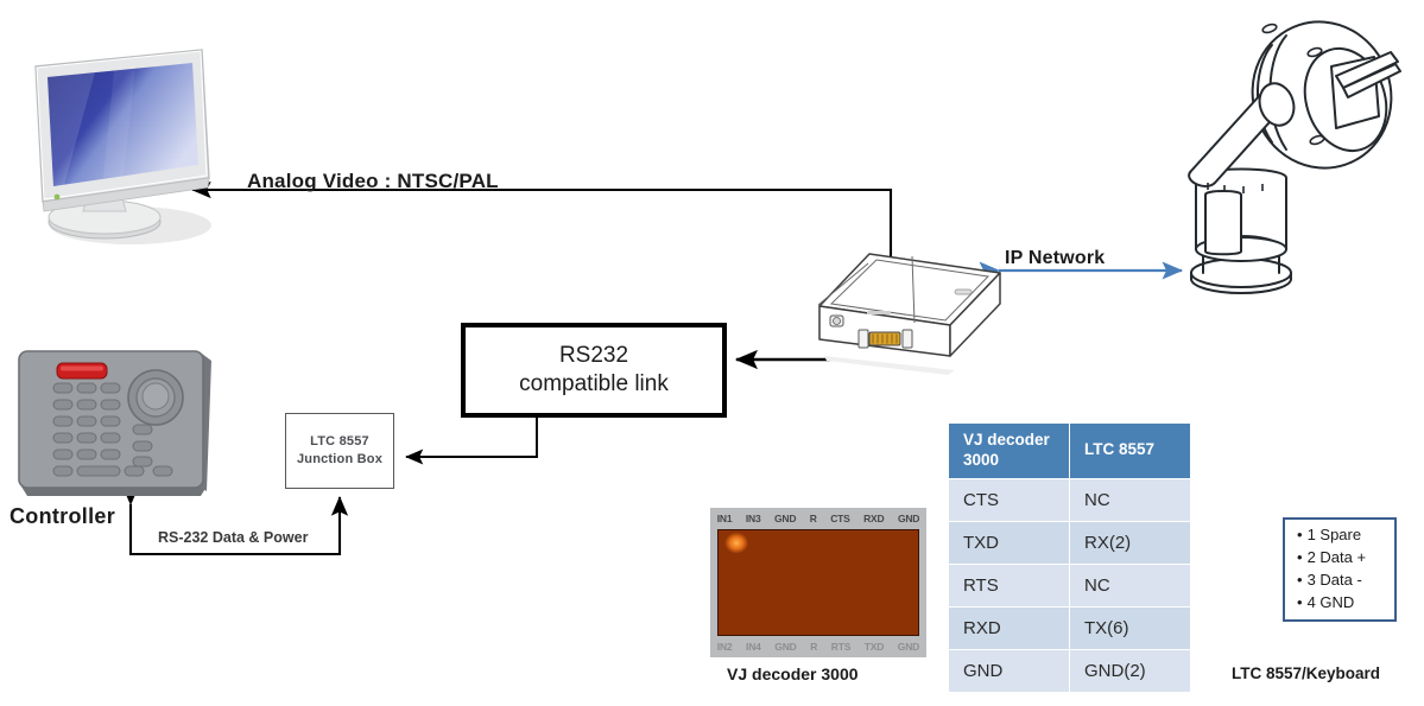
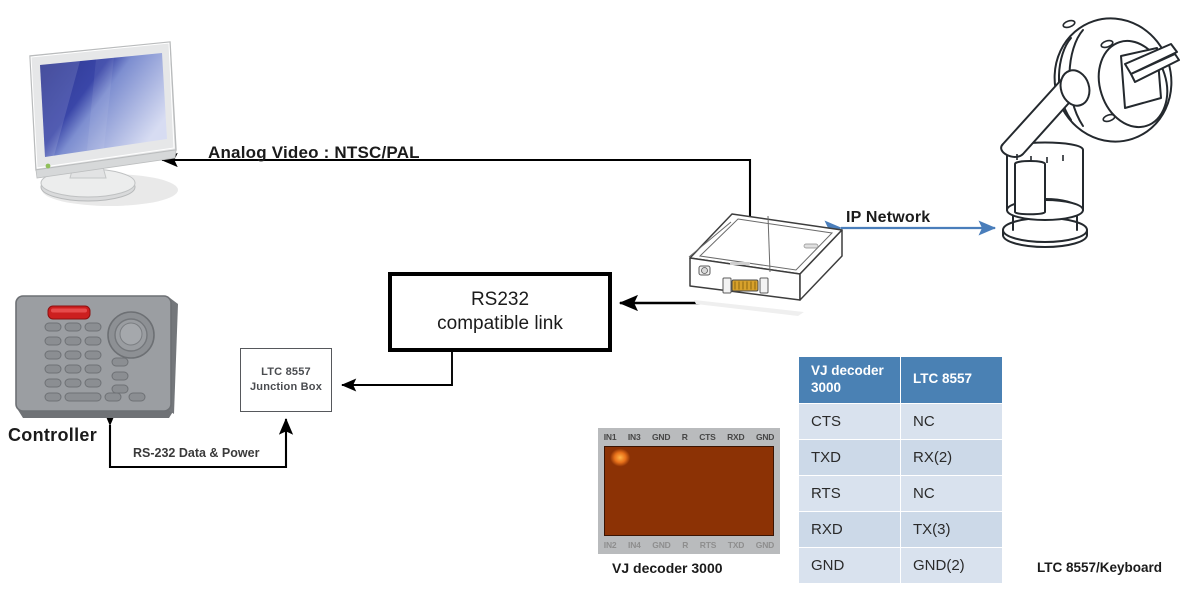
  RS232
  compatible link
  LTC 8557
  Junction Box
  Analog Video : NTSC/PAL
  IP Network
  Controller
  RS-232 Data & Power
  VJ decoder 3000
  LTC 8557/Keyboard
  IN1
  IN3
  GND
  R
  CTS
  RXD
  GND
  IN2
  IN4
  GND
  R
  RTS
  TXD
  GND
  VJ decoder 3000	LTC 8557
  CTS	NC
  TXD	RX(2)
  RTS	NC
- RXD	TX(6)
+ RXD	TX(3)
  GND	GND(2)
- 1 Spare
- 2 Data +
- 3 Data -
- 4 GND
